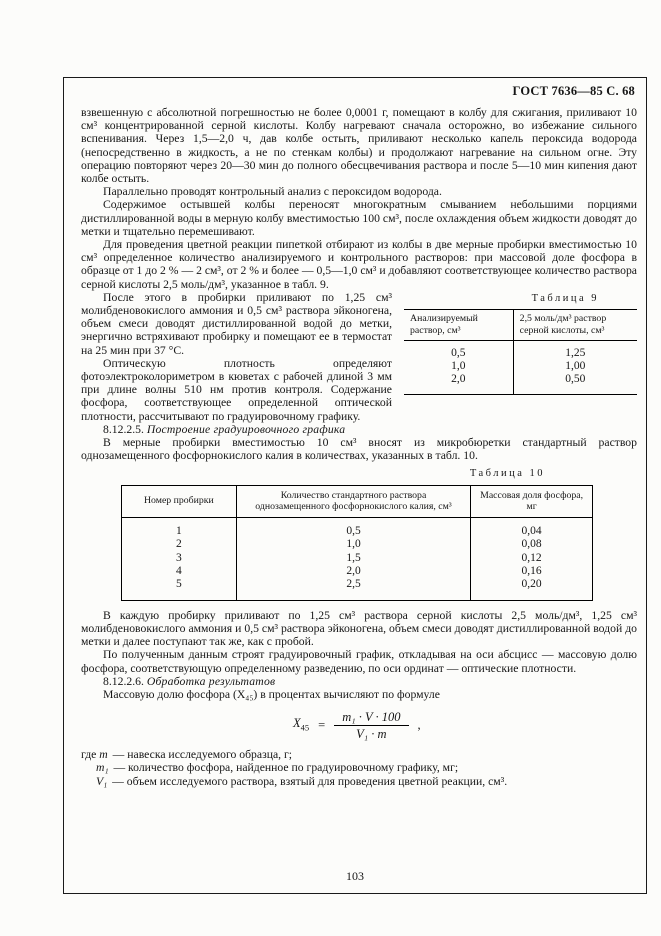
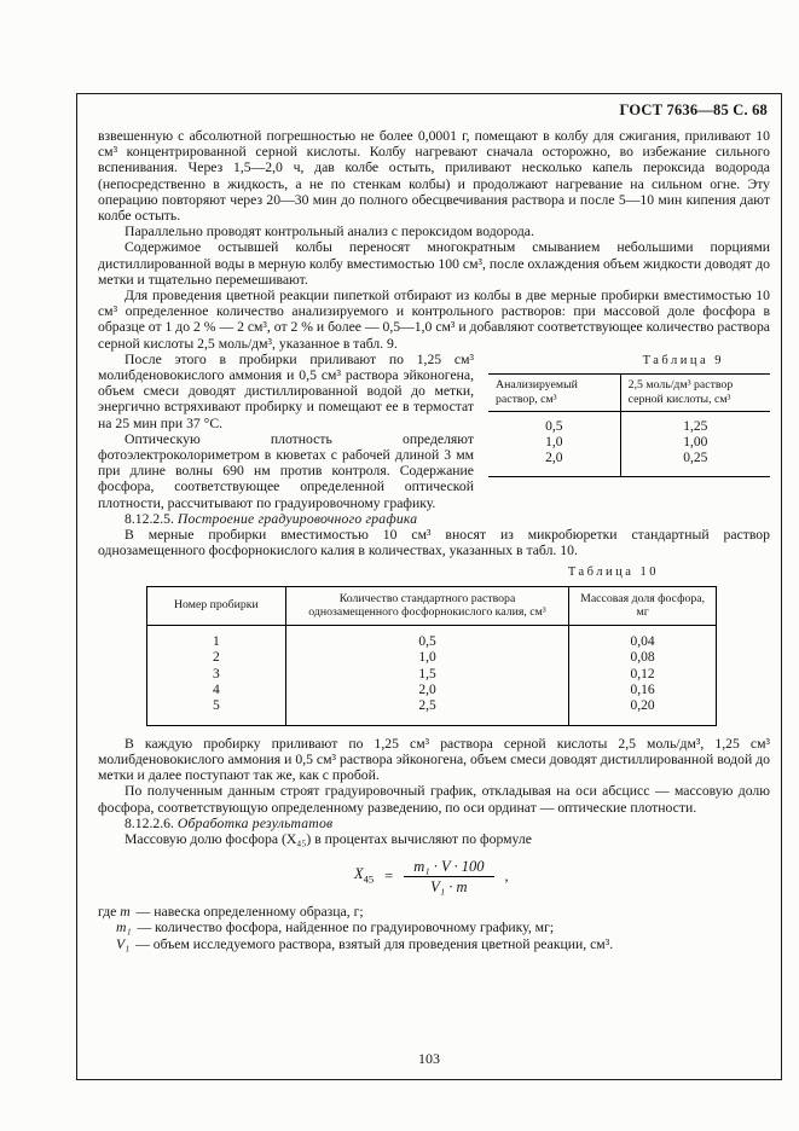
  ГОСТ 7636—85 С. 68
  взвешенную с абсолютной погрешностью не более 0,0001 г, помещают в колбу для сжигания, приливают 10 см³ концентрированной серной кислоты. Колбу нагревают сначала осторожно, во избежание сильного вспенивания. Через 1,5—2,0 ч, дав колбе остыть, приливают несколько капель пероксида водорода (непосредственно в жидкость, а не по стенкам колбы) и продолжают нагревание на сильном огне. Эту операцию повторяют через 20—30 мин до полного обесцвечивания раствора и после 5—10 мин кипения дают колбе остыть.
  Параллельно проводят контрольный анализ с пероксидом водорода.
  Содержимое остывшей колбы переносят многократным смыванием небольшими порциями дистиллированной воды в мерную колбу вместимостью 100 см³, после охлаждения объем жидкости доводят до метки и тщательно перемешивают.
  Для проведения цветной реакции пипеткой отбирают из колбы в две мерные пробирки вместимостью 10 см³ определенное количество анализируемого и контрольного растворов: при массовой доле фосфора в образце от 1 до 2 % — 2 см³, от 2 % и более — 0,5—1,0 см³ и добавляют соответствующее количество раствора серной кислоты 2,5 моль/дм³, указанное в табл. 9.
  Таблица 9
  Анализируемый раствор, см³	2,5 моль/дм³ раствор серной кислоты, см³
  0,5	1,25
  1,0	1,00
- 2,0	0,50
+ 2,0	0,25
  После этого в пробирки приливают по 1,25 см³ молибденовокислого аммония и 0,5 см³ раствора эйконогена, объем смеси доводят дистиллированной водой до метки, энергично встряхивают пробирку и помещают ее в термостат на 25 мин при 37 °С.
- Оптическую плотность определяют фотоэлектроколориметром в кюветах с рабочей длиной 3 мм при длине волны 510 нм против контроля. Содержание фосфора, соответствующее определенной оптической плотности, рассчитывают по градуировочному графику.
+ Оптическую плотность определяют фотоэлектроколориметром в кюветах с рабочей длиной 3 мм при длине волны 690 нм против контроля. Содержание фосфора, соответствующее определенной оптической плотности, рассчитывают по градуировочному графику.
  8.12.2.5. Построение градуировочного графика
  В мерные пробирки вместимостью 10 см³ вносят из микробюретки стандартный раствор однозамещенного фосфорнокислого калия в количествах, указанных в табл. 10.
  Таблица 10
  Номер пробирки	Количество стандартного раствора однозамещенного фосфорнокислого калия, см³	Массовая доля фосфора, мг
  1	0,5	0,04
  2	1,0	0,08
  3	1,5	0,12
  4	2,0	0,16
  5	2,5	0,20
  В каждую пробирку приливают по 1,25 см³ раствора серной кислоты 2,5 моль/дм³, 1,25 см³ молибденовокислого аммония и 0,5 см³ раствора эйконогена, объем смеси доводят дистиллированной водой до метки и далее поступают так же, как с пробой.
  По полученным данным строят градуировочный график, откладывая на оси абсцисс — массовую долю фосфора, соответствующую определенному разведению, по оси ординат — оптические плотности.
  8.12.2.6. Обработка результатов
  Массовую долю фосфора (X₄₅) в процентах вычисляют по формуле
  X45
  =
  m₁ · V · 100
  V₁ · m
  ,
- где m — навеска исследуемого образца, г;
+ где m — навеска определенному образца, г;
  m₁ — количество фосфора, найденное по градуировочному графику, мг;
  V₁ — объем исследуемого раствора, взятый для проведения цветной реакции, см³.
  103
